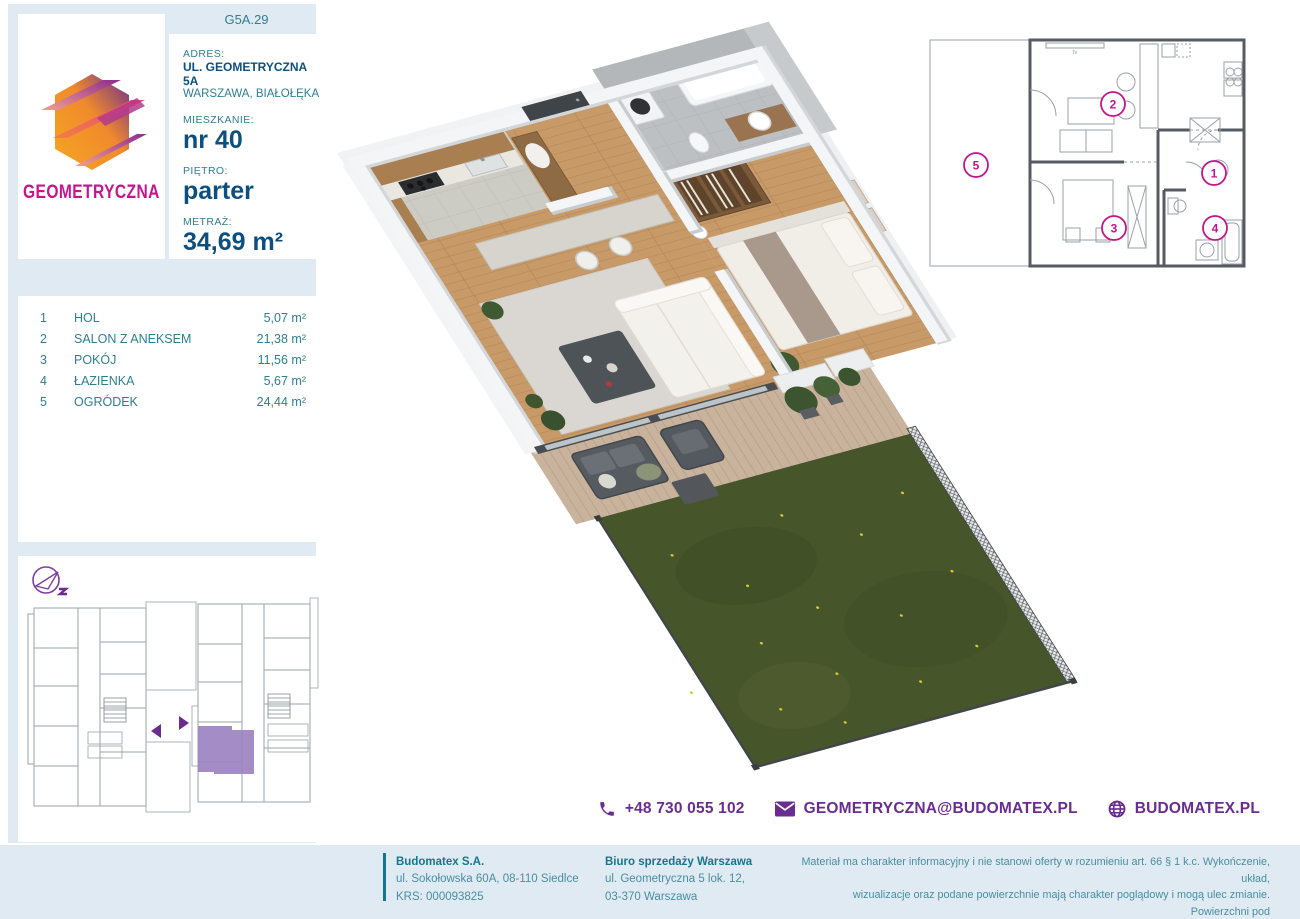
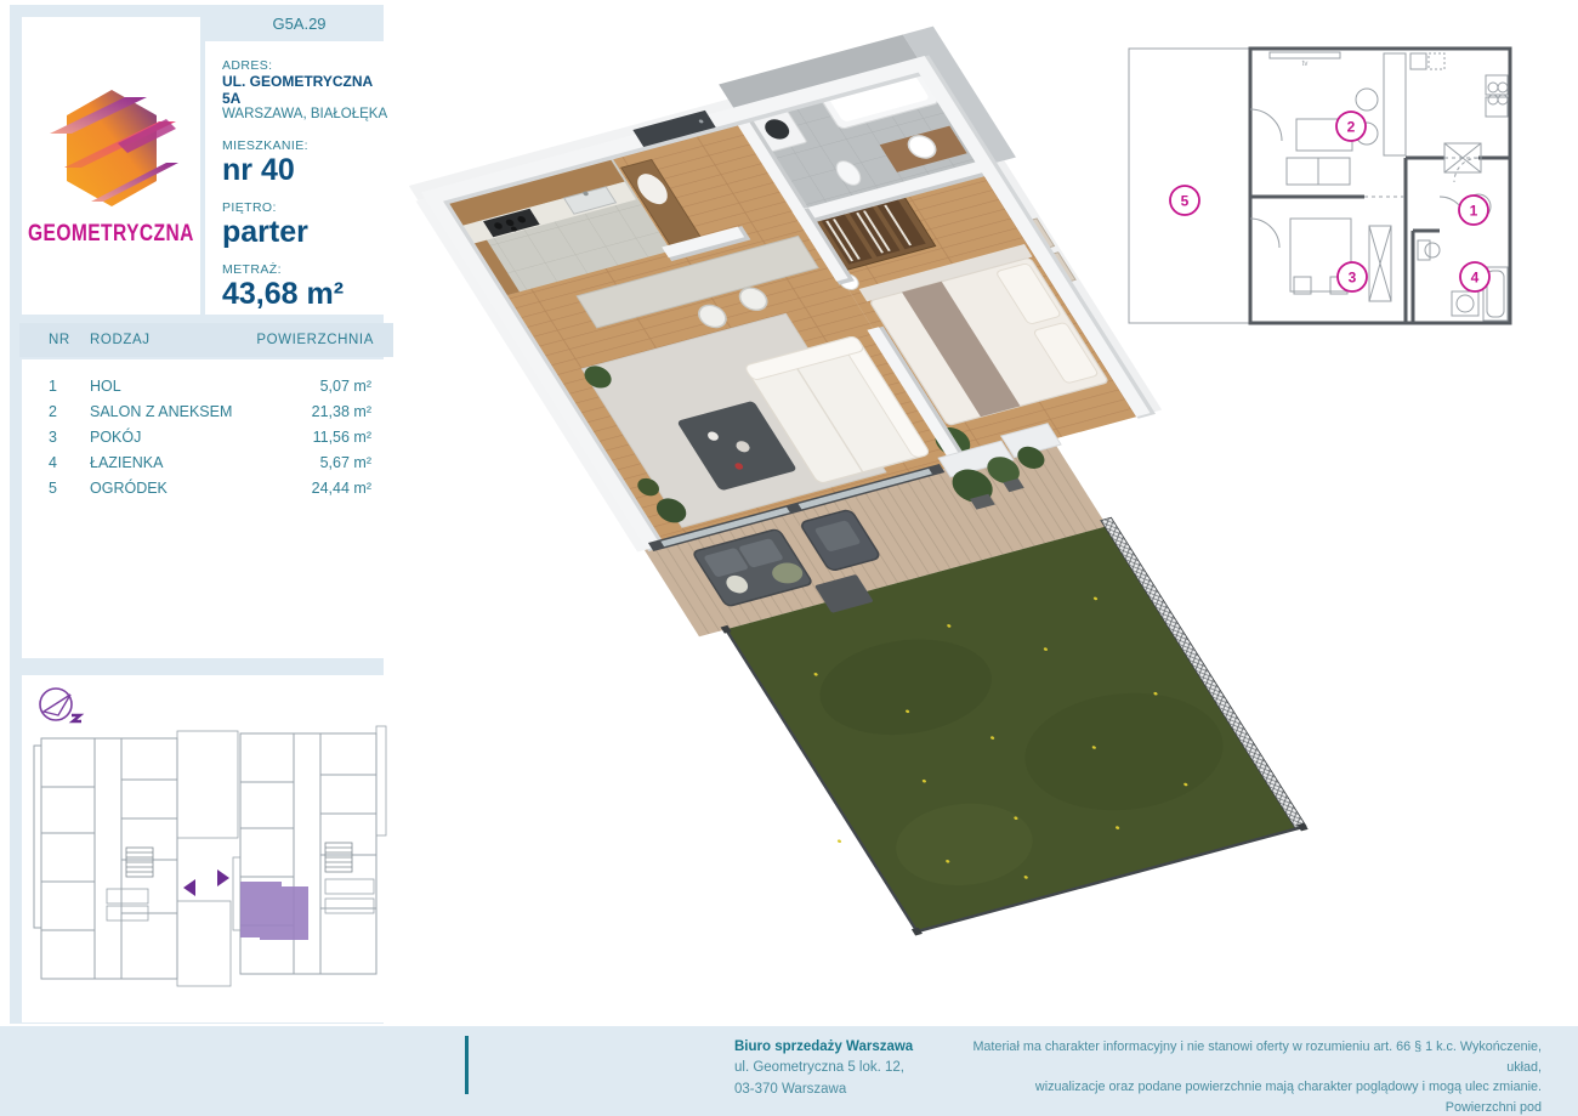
  GEOMETRYCZNA
  G5A.29
  ADRES:
  UL. GEOMETRYCZNA 5A
  WARSZAWA, BIAŁOŁĘKA
  MIESZKANIE:
  nr 40
  PIĘTRO:
  parter
  METRAŻ:
- 34,69 m²
+ 43,68 m²
+ NR
+ RODZAJ
+ POWIERZCHNIA
  1
  HOL
  5,07 m²
  2
  SALON Z ANEKSEM
  21,38 m²
  3
  POKÓJ
  11,56 m²
  4
  ŁAZIENKA
  5,67 m²
  5
  OGRÓDEK
  24,44 m²
  5
  2
  1
  3
  4
- +48 730 055 102
- GEOMETRYCZNA@BUDOMATEX.PL
- BUDOMATEX.PL
- Budomatex S.A.
- ul. Sokołowska 60A, 08-110 Siedlce
- KRS: 000093825
  Biuro sprzedaży Warszawa
  ul. Geometryczna 5 lok. 12,
  03-370 Warszawa
  Materiał ma charakter informacyjny i nie stanowi oferty w rozumieniu art. 66 § 1 k.c. Wykończenie, układ,
  wizualizacje oraz podane powierzchnie mają charakter poglądowy i mogą ulec zmianie. Powierzchni pod
